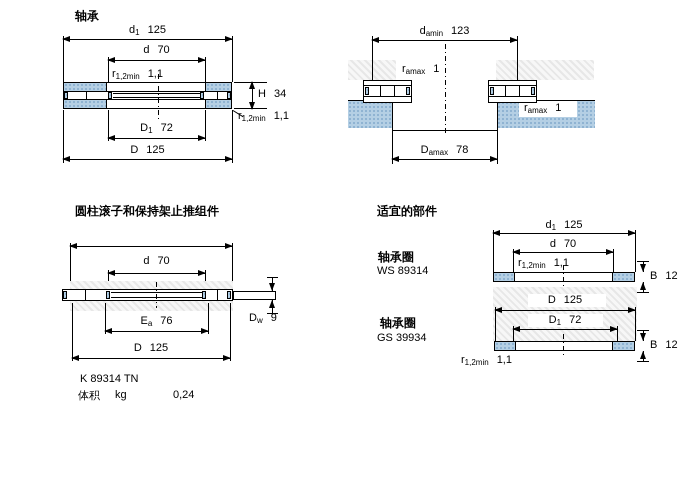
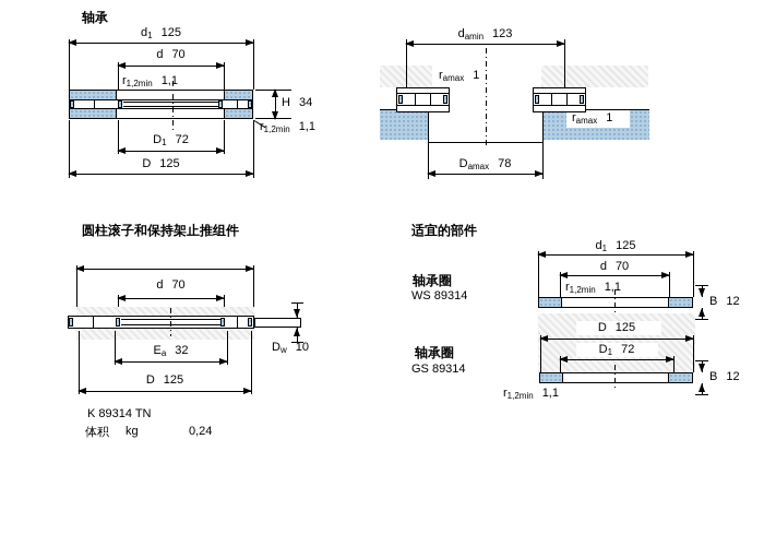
  轴承
  d1 125
  d 70
  r1,2min 1,1
  H 34
  r1,2min 1,1
  D1 72
  D 125
  damin 123
  ramax 1
  ramax 1
  Damax 78
  圆柱滚子和保持架止推组件
  d 70
- Dw 9
+ Dw 10
- Ea 76
+ Ea 32
  D 125
  K 89314 TN
  体积
  kg
  0,24
  适宜的部件
  轴承圈
  WS 89314
  d1 125
  d 70
  r1,2min 1,1
  B 12
  轴承圈
- GS 39934
+ GS 89314
  D 125
  D1 72
  B 12
  r1,2min 1,1
